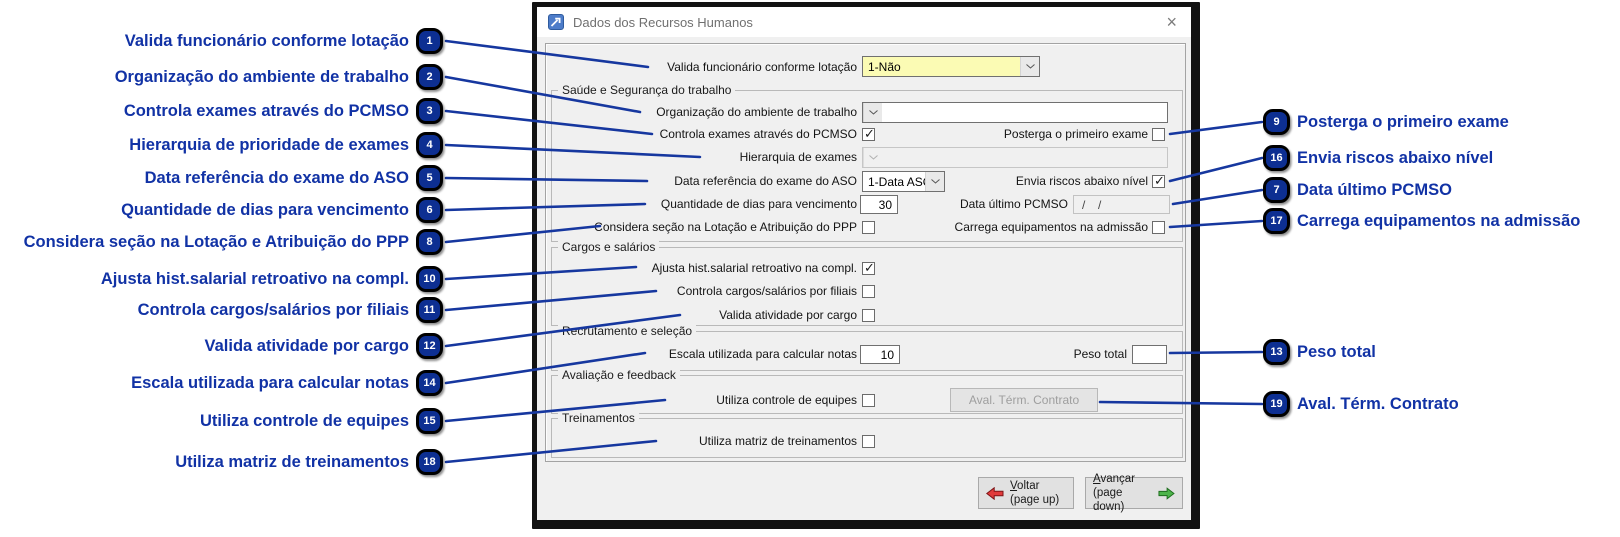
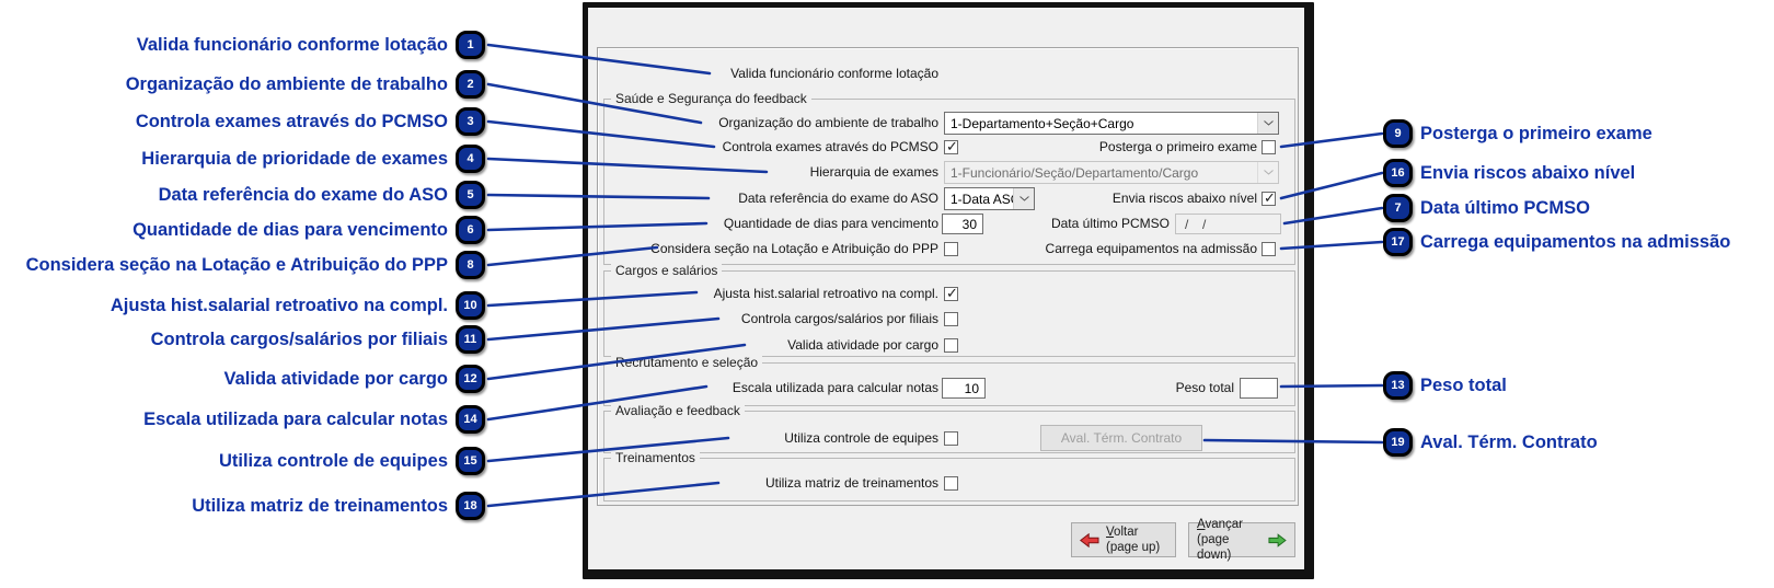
- Dados dos Recursos Humanos
- ×
- Saúde e Segurança do trabalho
+ Saúde e Segurança do feedback
  Cargos e salários
  ecrutamento e seleção
  Avaliação e feedback
  Treinamentos
  Valida funcionário conforme lotação
- 1-Não
  Organização do ambiente de trabalho
+ 1-Departamento+Seção+Cargo
  Controla exames através do PCMSO
  Posterga o primeiro exame
  Hierarquia de exames
+ 1-Funcionário/Seção/Departamento/Cargo
  Data referência do exame do ASO
  1-Data AS
  Envia riscos abaixo nível
  Quantidade de dias para vencimento
  30
  Data último PCMSO
  / /
  onsidera seção na Lotação e Atribuição do PPP
  Carrega equipamentos na admissão
  Ajusta hist.salarial retroativo na compl.
  Controla cargos/salários por filiais
  Valida atividade por cargo
  Escala utilizada para calcular notas
  10
  Peso total
  Utiliza controle de equipes
  Aval. Térm. Contrato
  Utiliza matriz de treinamentos
  Voltar
  (page up)
  Avançar
  (page down)
  Valida funcionário conforme lotação
  1
  Organização do ambiente de trabalho
  2
  Controla exames através do PCMSO
  3
  Hierarquia de prioridade de exames
  4
  Data referência do exame do ASO
  5
  Quantidade de dias para vencimento
  6
  Considera seção na Lotação e Atribuição do PPP
  8
  Ajusta hist.salarial retroativo na compl.
  10
  Controla cargos/salários por filiais
  11
  Valida atividade por cargo
  12
  Escala utilizada para calcular notas
  14
  Utiliza controle de equipes
  15
  Utiliza matriz de treinamentos
  18
  9
  Posterga o primeiro exame
  16
  Envia riscos abaixo nível
  7
  Data último PCMSO
  17
  Carrega equipamentos na admissão
  13
  Peso total
  19
  Aval. Térm. Contrato
